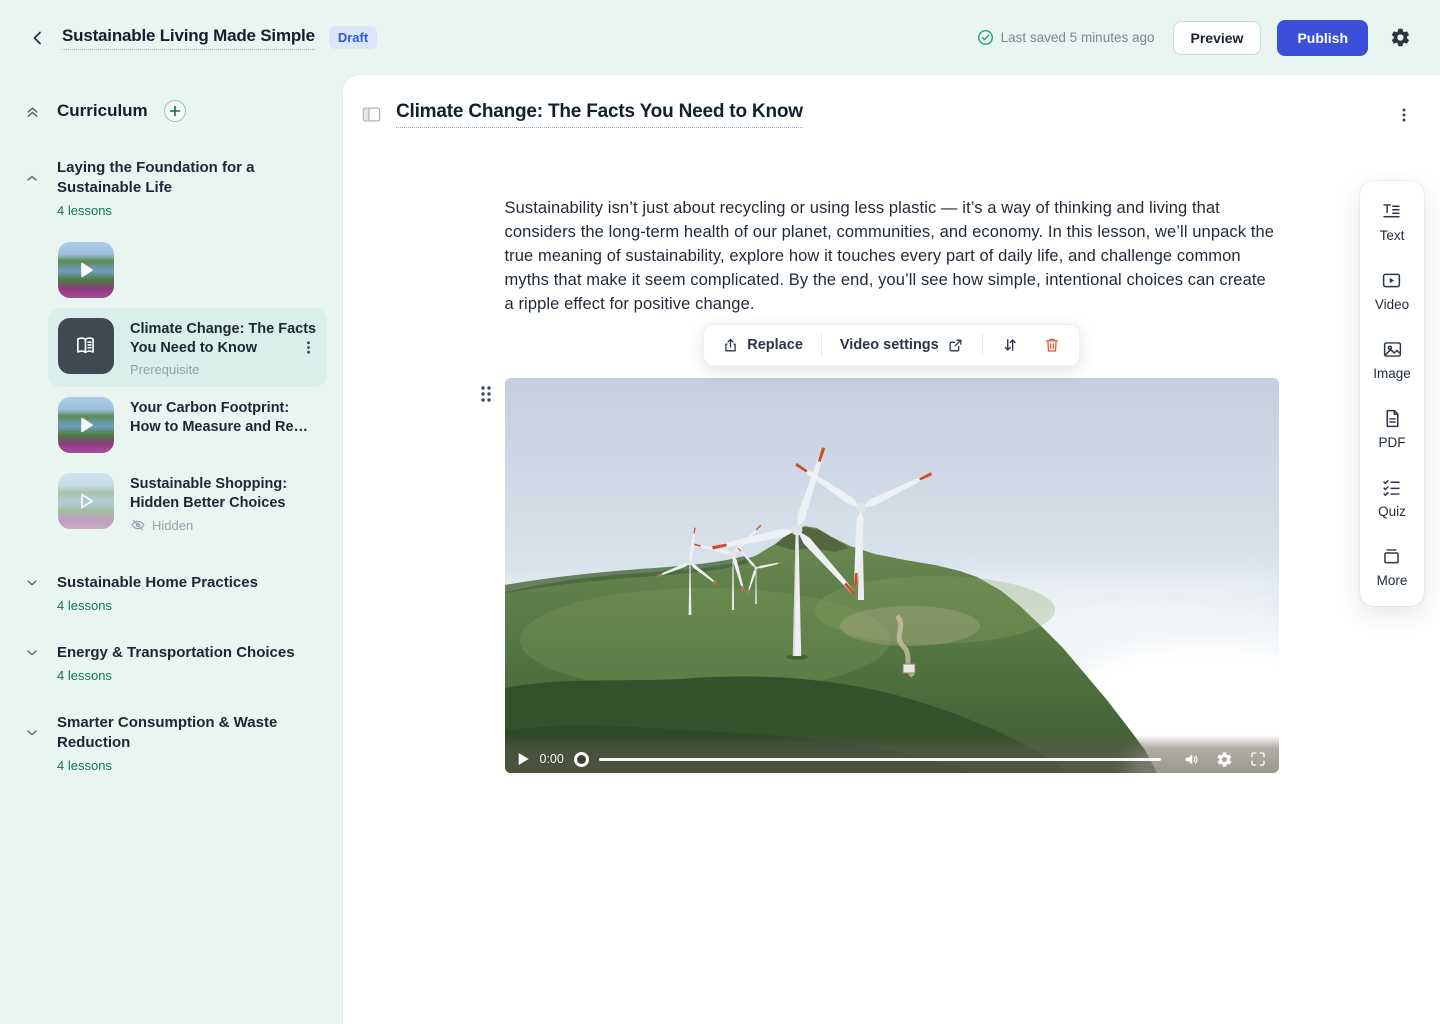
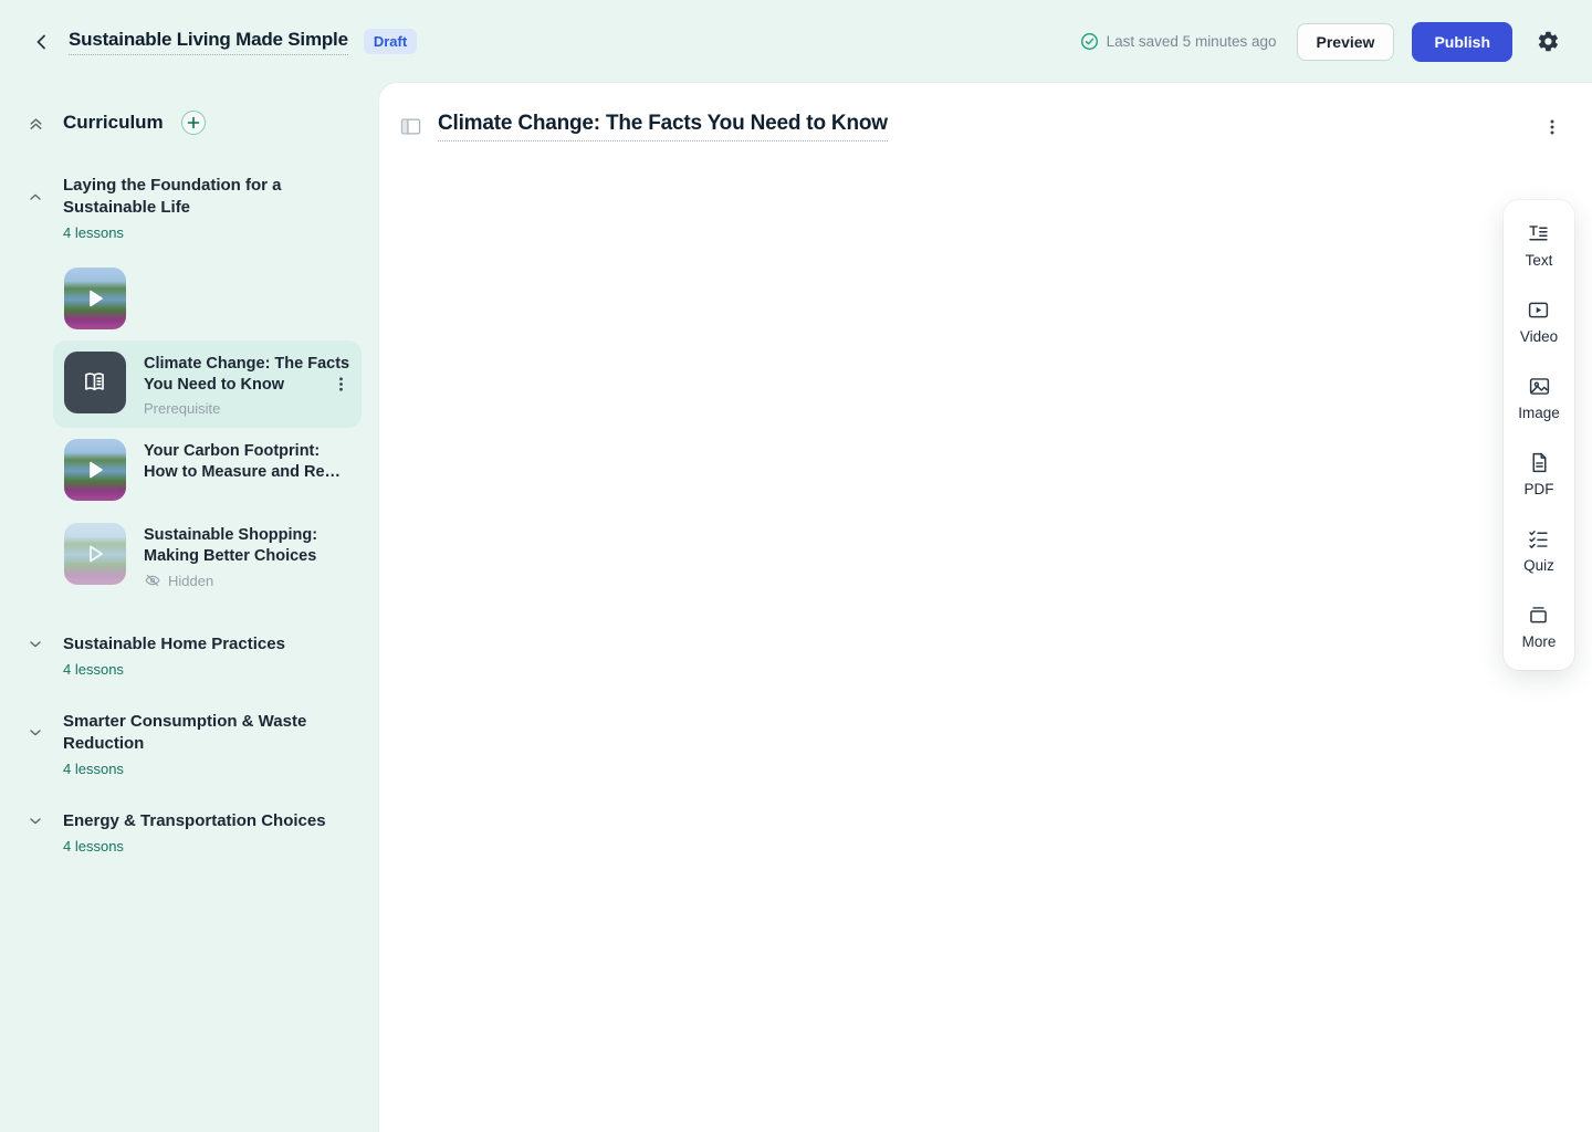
  Sustainable Living Made Simple
  Draft
  Last saved 5 minutes ago
  Preview
  Publish
  Curriculum
  Laying the Foundation for a Sustainable Life
  4 lessons
  Climate Change: The Facts You Need to Know
  Prerequisite
  Your Carbon Footprint: How to Measure and Re…
- Sustainable Shopping: Hidden Better Choices
+ Sustainable Shopping: Making Better Choices
  Hidden
  Sustainable Home Practices
  4 lessons
- Energy & Transportation Choices
+ Smarter Consumption & Waste Reduction
  4 lessons
- Smarter Consumption & Waste Reduction
+ Energy & Transportation Choices
  4 lessons
  Climate Change: The Facts You Need to Know
- Sustainability isn’t just about recycling or using less plastic — it’s a way of thinking and living that considers the long-term health of our planet, communities, and economy. In this lesson, we’ll unpack the true meaning of sustainability, explore how it touches every part of daily life, and challenge common myths that make it seem complicated. By the end, you’ll see how simple, intentional choices can create a ripple effect for positive change.
- Replace
- Video settings
- 0:00
  Text
  Video
  Image
  PDF
  Quiz
  More
